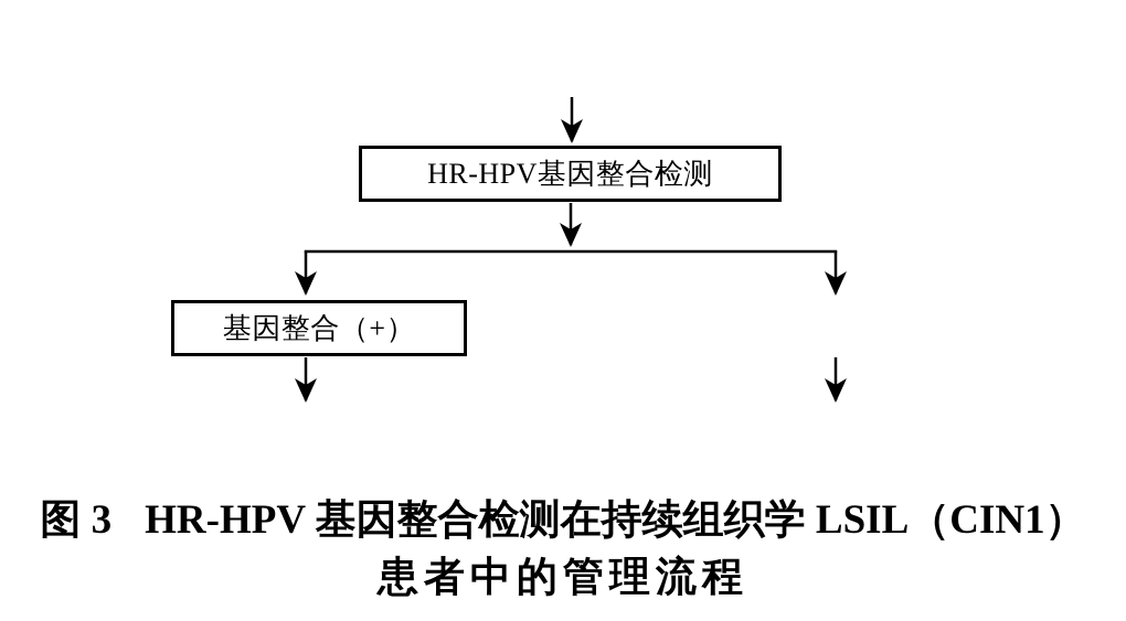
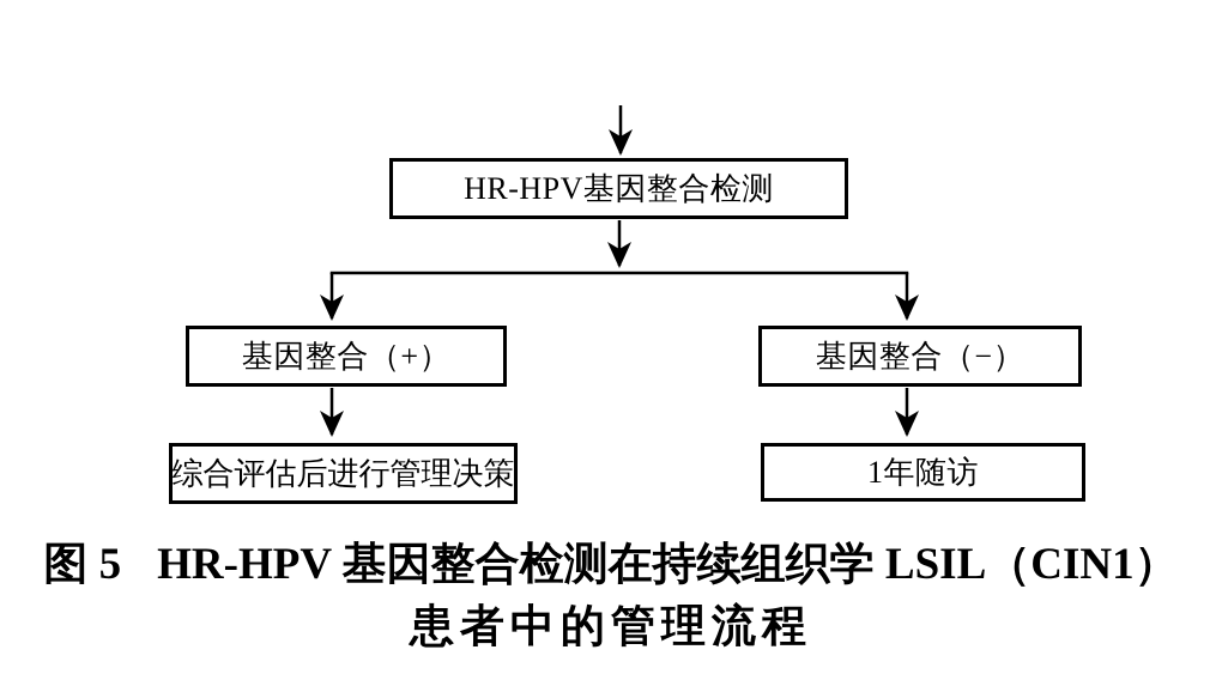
  HR-HPV基因整合检测
  基因整合（+）
+ 基因整合（−）
+ 综合评估后进行管理决策
+ 1年随访
- 图 3 HR-HPV 基因整合检测在持续组织学 LSIL（CIN1）
+ 图 5 HR-HPV 基因整合检测在持续组织学 LSIL（CIN1）
  患者中的管理流程
